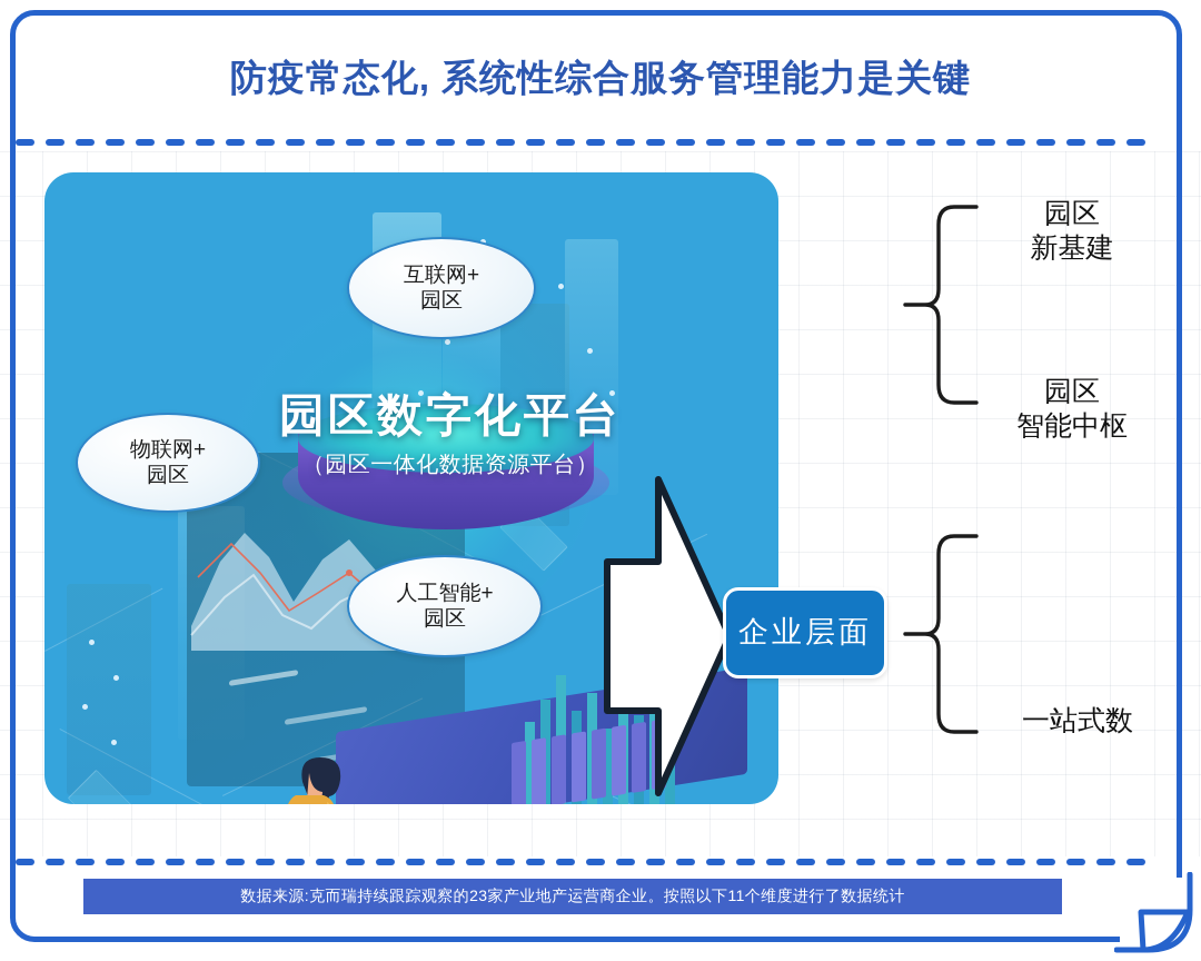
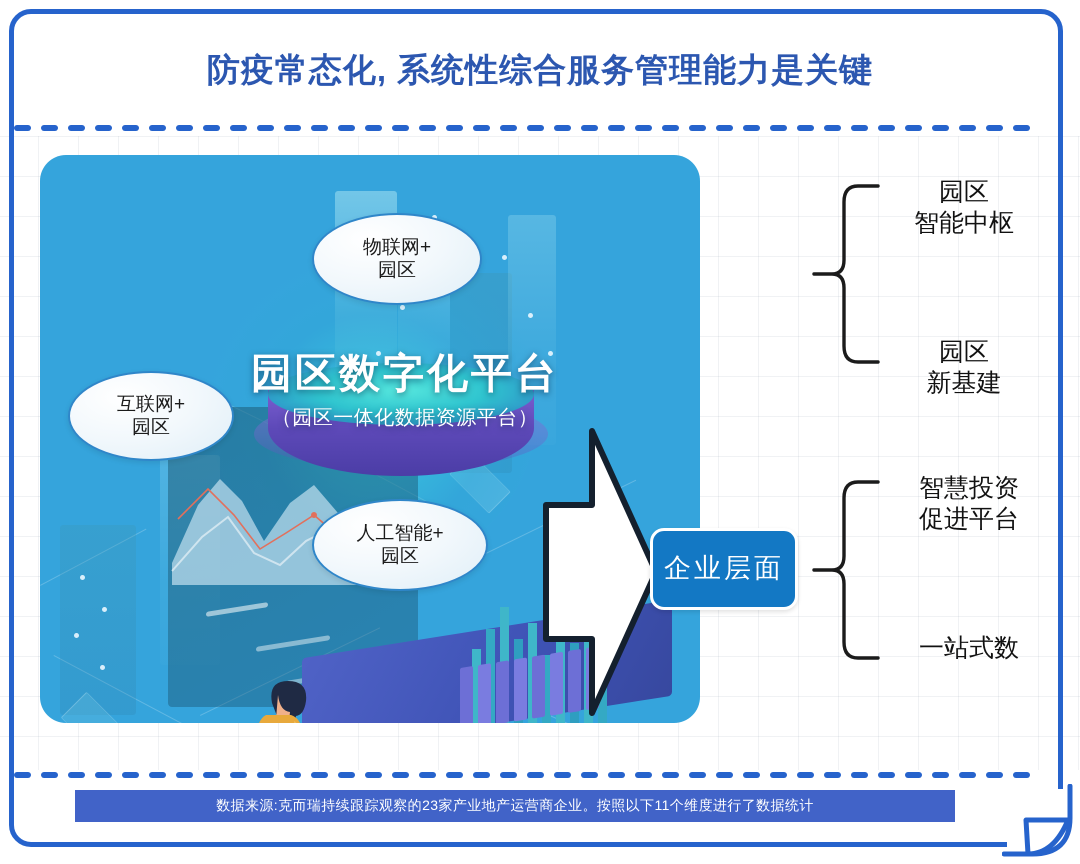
  防疫常态化, 系统性综合服务管理能力是关键
  园区数字化平台
  （园区一体化数据资源平台）
- 互联网+
+ 物联网+
  园区
- 物联网+
+ 互联网+
  园区
  人工智能+
  园区
  园区
- 新基建
+ 智能中枢
  园区
- 智能中枢
+ 新基建
  企业层面
+ 智慧投资
+ 促进平台
  一站式数
  数据来源:克而瑞持续跟踪观察的23家产业地产运营商企业。按照以下11个维度进行了数据统计
